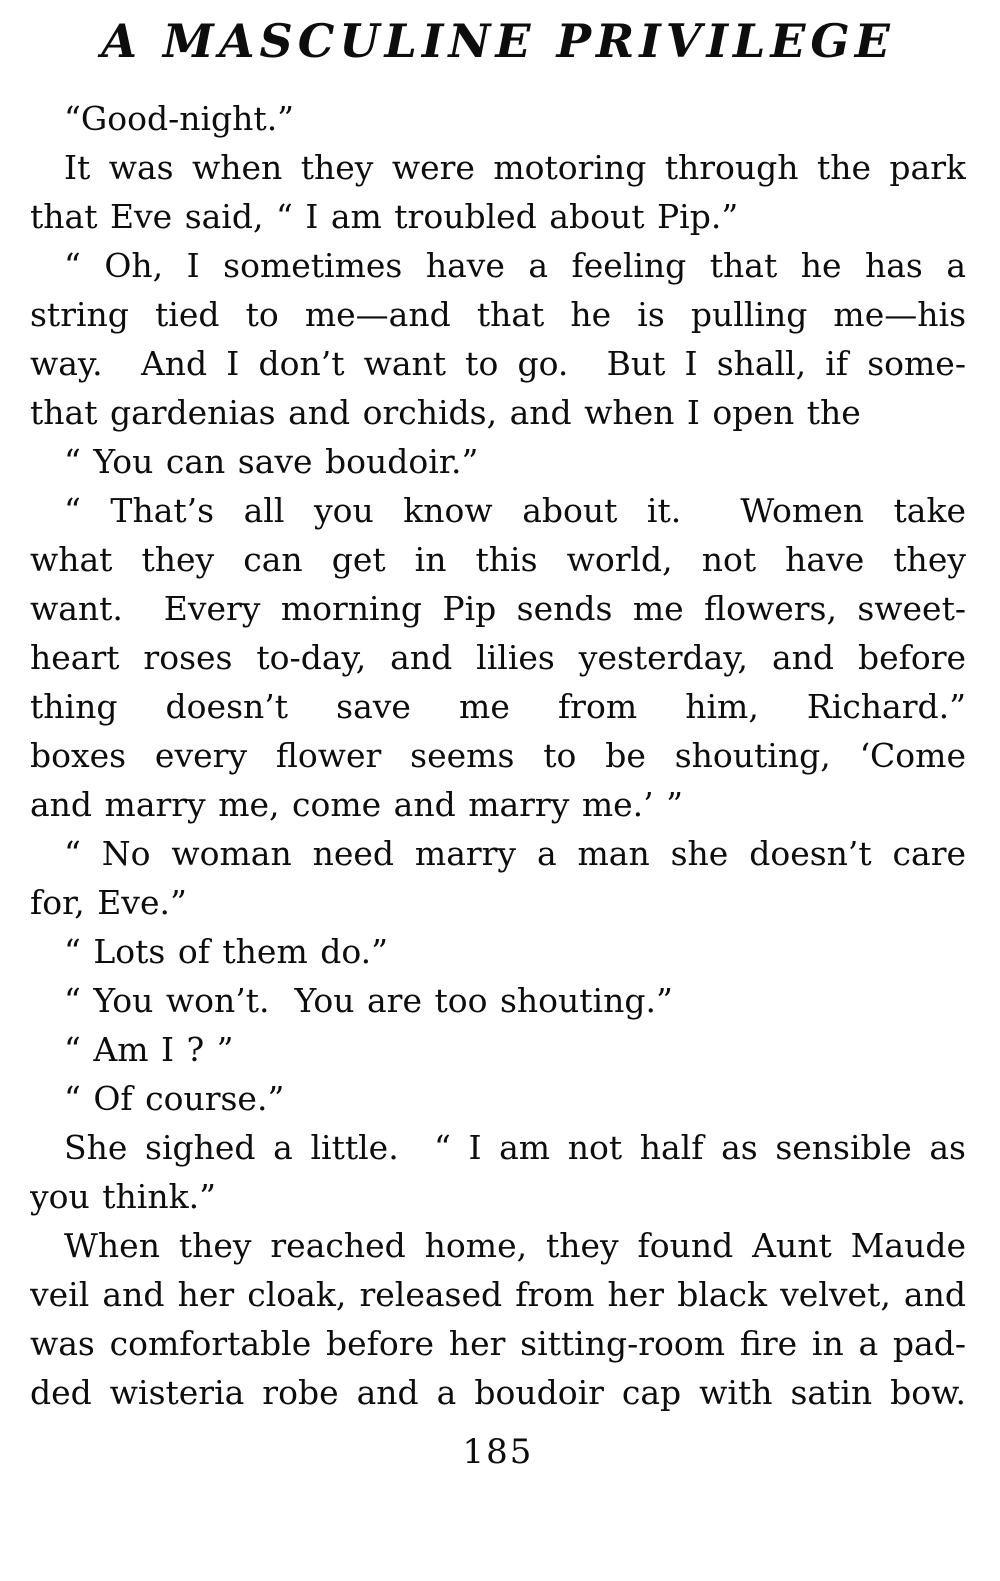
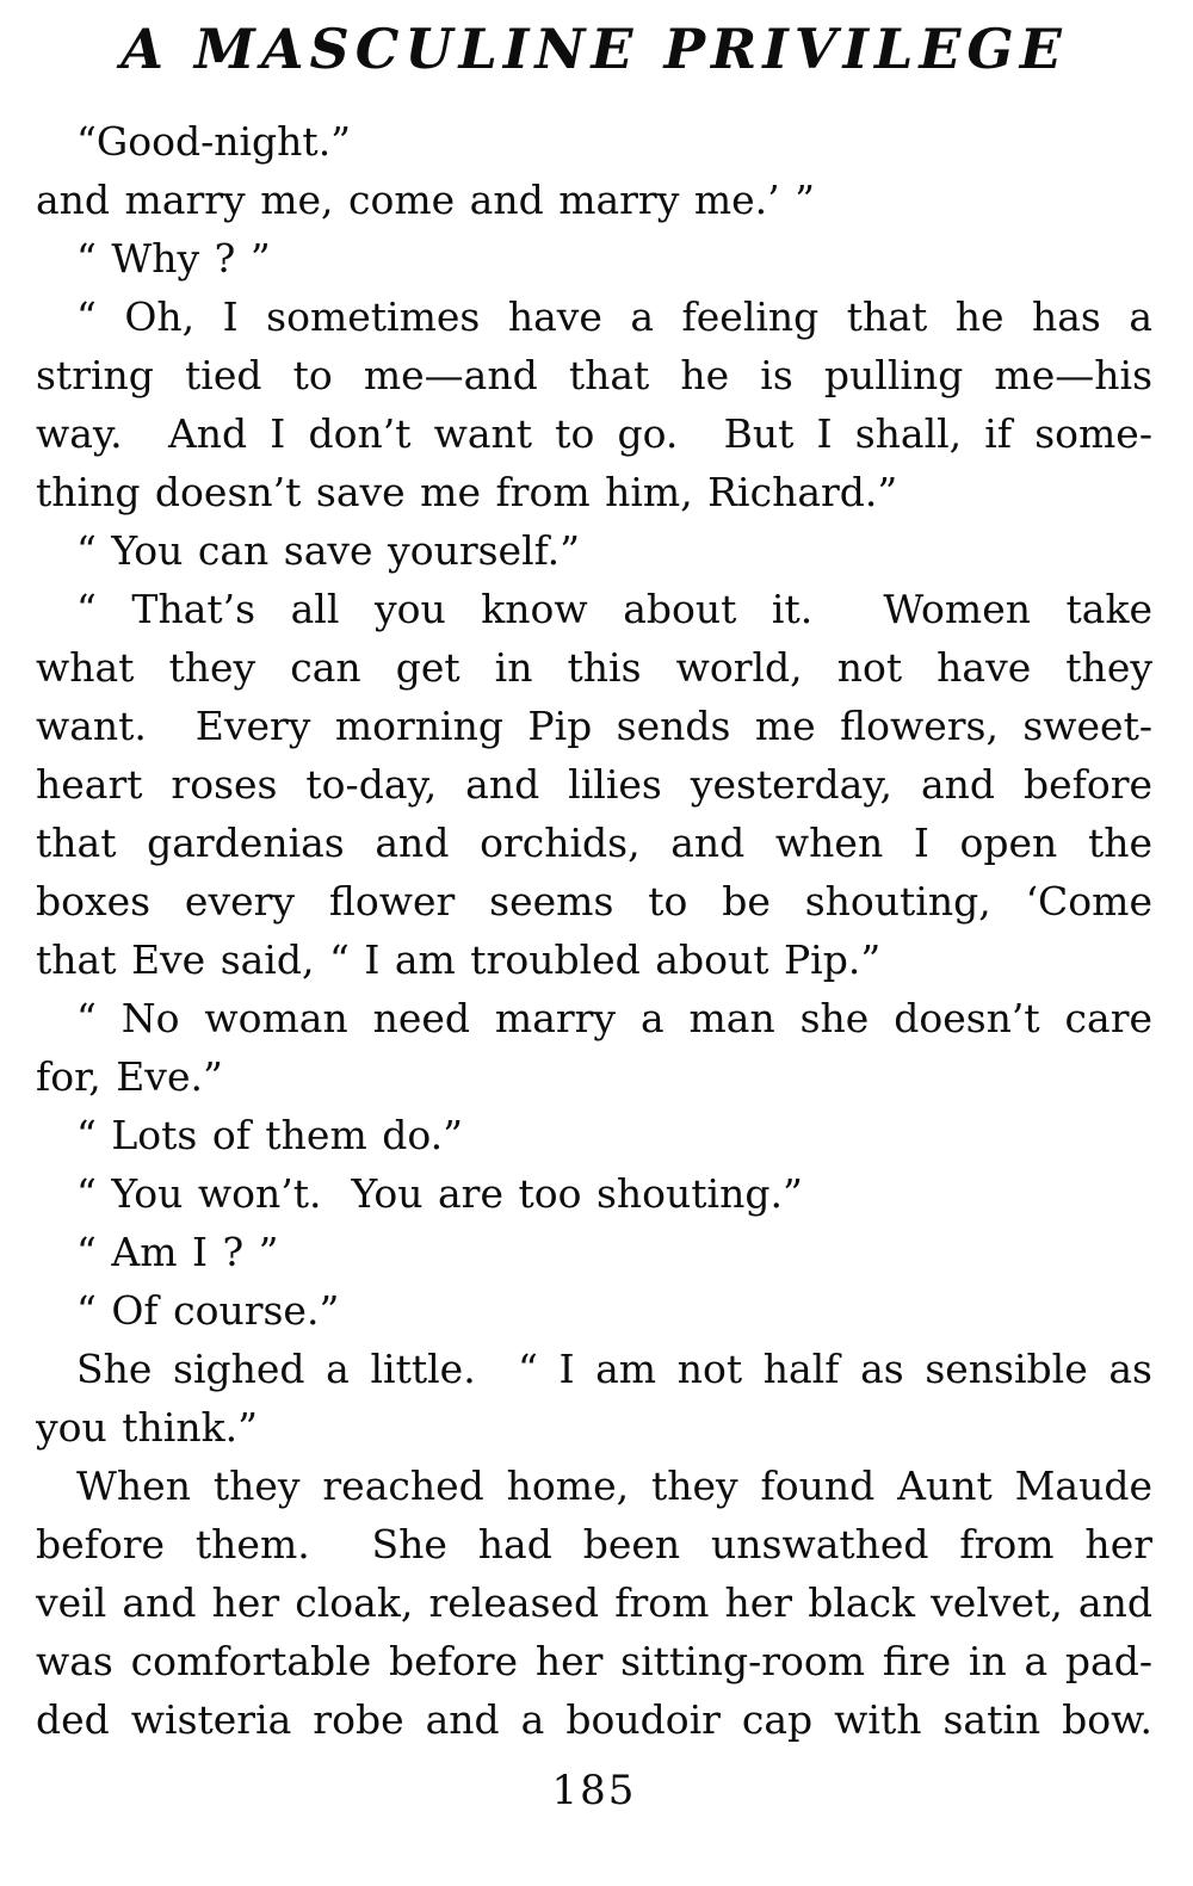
  A MASCULINE PRIVILEGE
  “Good-night.”
- It was when they were motoring through the park
- that Eve said, “ I am troubled about Pip.”
+ and marry me, come and marry me.’ ”
+ “ Why ? ”
  “ Oh, I sometimes have a feeling that he has a
  string tied to me—and that he is pulling me—his
  way. And I don’t want to go. But I shall, if some-
- that gardenias and orchids, and when I open the
+ thing doesn’t save me from him, Richard.”
- “ You can save boudoir.”
+ “ You can save yourself.”
  “ That’s all you know about it. Women take
  what they can get in this world, not have they
  want. Every morning Pip sends me flowers, sweet-
  heart roses to-day, and lilies yesterday, and before
- thing doesn’t save me from him, Richard.”
+ that gardenias and orchids, and when I open the
  boxes every flower seems to be shouting, ‘Come
- and marry me, come and marry me.’ ”
+ that Eve said, “ I am troubled about Pip.”
  “ No woman need marry a man she doesn’t care
  for, Eve.”
  “ Lots of them do.”
  “ You won’t. You are too shouting.”
  “ Am I ? ”
  “ Of course.”
  She sighed a little. “ I am not half as sensible as
  you think.”
  When they reached home, they found Aunt Maude
+ before them. She had been unswathed from her
  veil and her cloak, released from her black velvet, and
  was comfortable before her sitting-room fire in a pad-
  ded wisteria robe and a boudoir cap with satin bow.
  185
